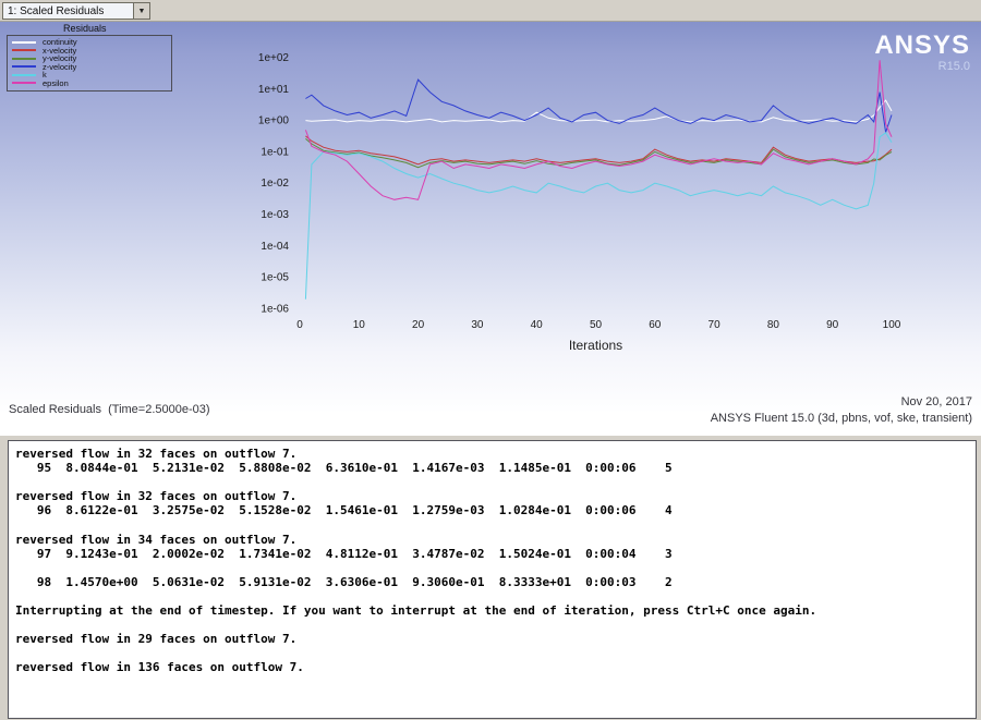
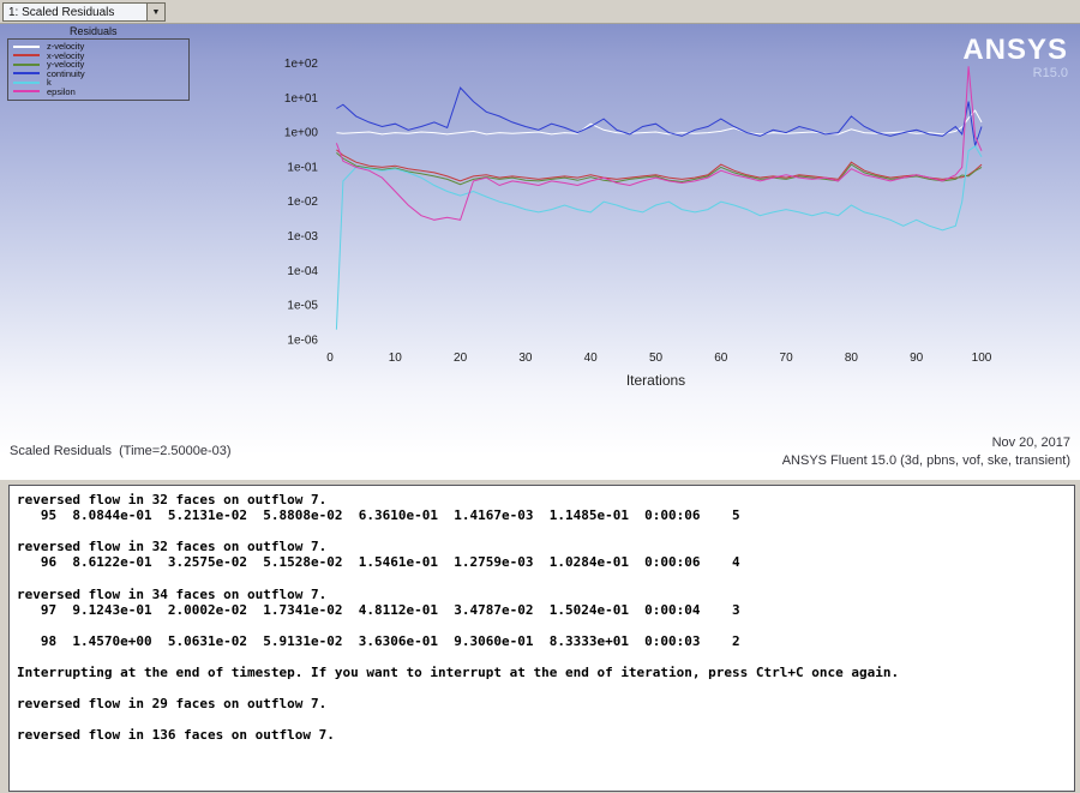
  1: Scaled Residuals
  1e+02
  1e+01
  1e+00
  1e-01
  1e-02
  1e-03
  1e-04
  1e-05
  1e-06
  0
  10
  20
  30
  40
  50
  60
  70
  80
  90
  100
  Iterations
  Residuals
- continuity
+ z-velocity
  x-velocity
  y-velocity
- z-velocity
+ continuity
  k
  epsilon
  ANSYS
  R15.0
  Scaled Residuals (Time=2.5000e-03)
  Nov 20, 2017
  ANSYS Fluent 15.0 (3d, pbns, vof, ske, transient)
  reversed flow in 32 faces on outflow 7.
  95 8.0844e-01 5.2131e-02 5.8808e-02 6.3610e-01 1.4167e-03 1.1485e-01 0:00:06 5
  reversed flow in 32 faces on outflow 7.
  96 8.6122e-01 3.2575e-02 5.1528e-02 1.5461e-01 1.2759e-03 1.0284e-01 0:00:06 4
  reversed flow in 34 faces on outflow 7.
  97 9.1243e-01 2.0002e-02 1.7341e-02 4.8112e-01 3.4787e-02 1.5024e-01 0:00:04 3
  98 1.4570e+00 5.0631e-02 5.9131e-02 3.6306e-01 9.3060e-01 8.3333e+01 0:00:03 2
  Interrupting at the end of timestep. If you want to interrupt at the end of iteration, press Ctrl+C once again.
  reversed flow in 29 faces on outflow 7.
  reversed flow in 136 faces on outflow 7.
